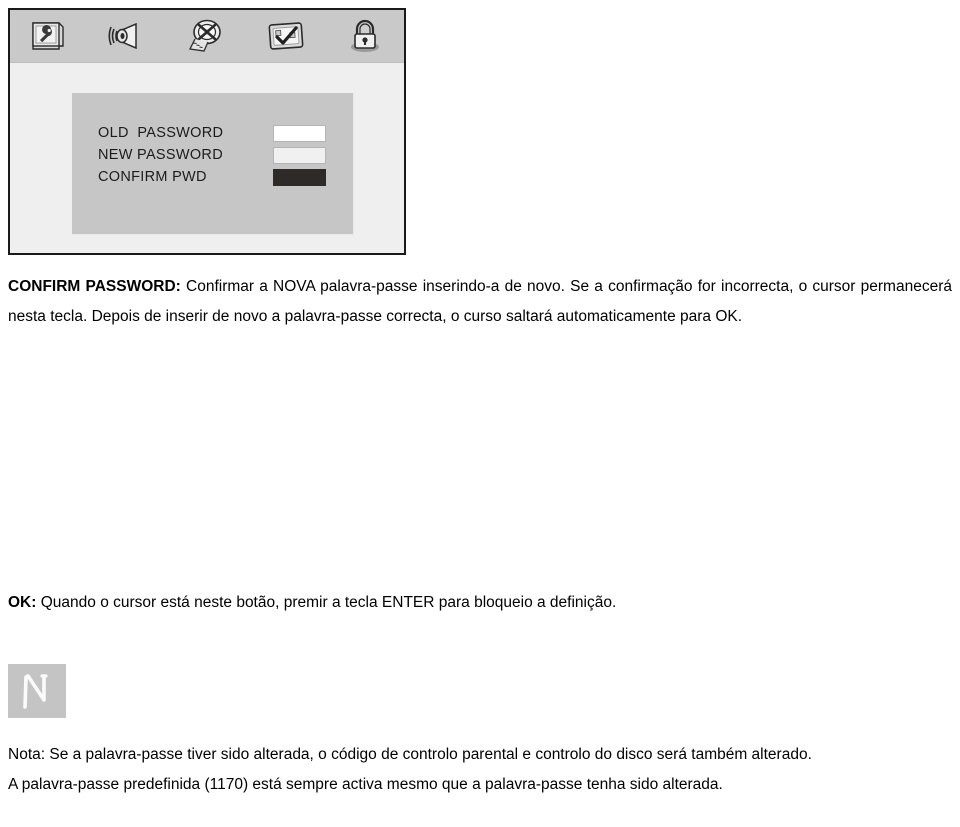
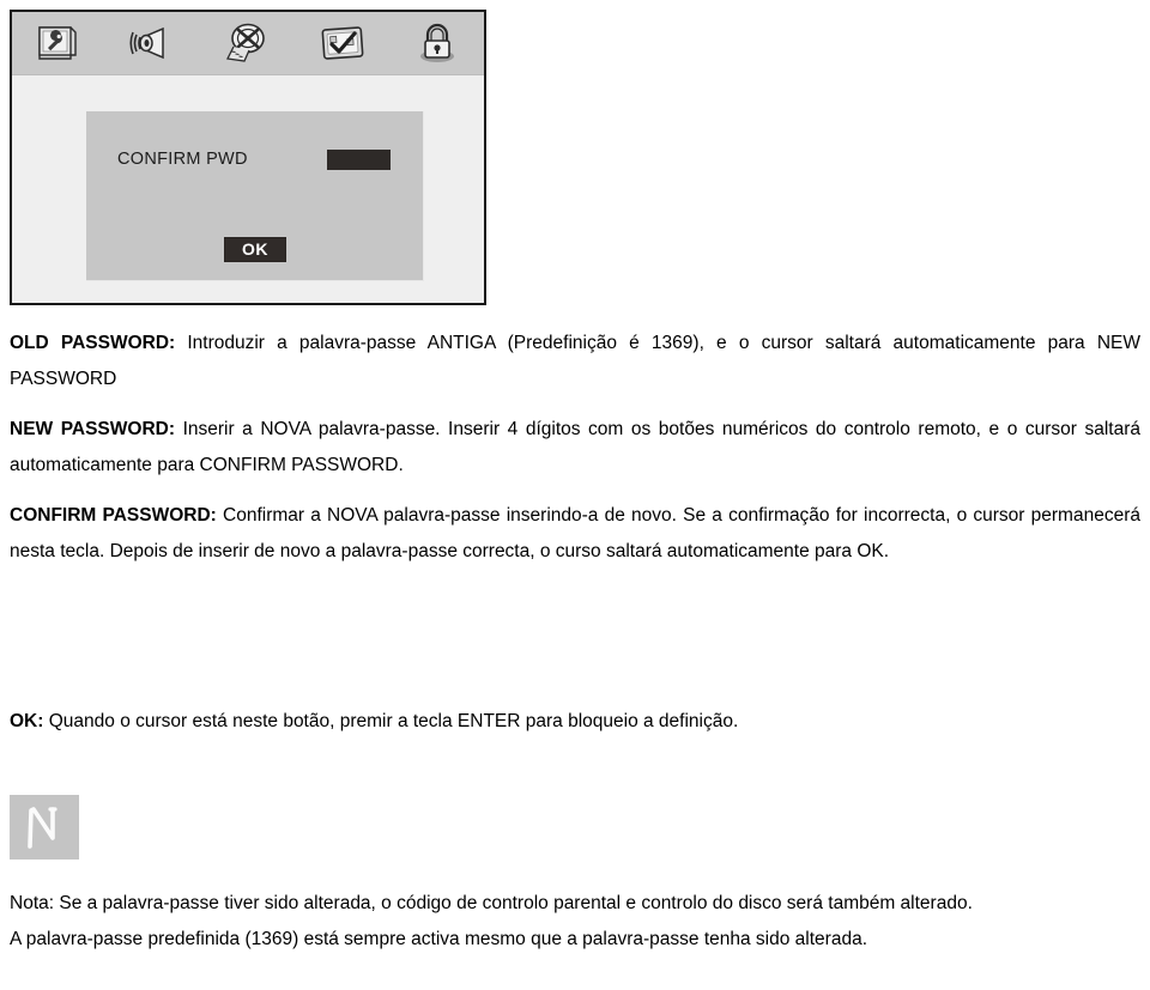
- OLD PASSWORD
- NEW PASSWORD
  CONFIRM PWD
+ OK
+ OLD PASSWORD: Introduzir a palavra-passe ANTIGA (Predefinição é 1369), e o cursor saltará automaticamente para NEW PASSWORD
+ NEW PASSWORD: Inserir a NOVA palavra-passe. Inserir 4 dígitos com os botões numéricos do controlo remoto, e o cursor saltará automaticamente para CONFIRM PASSWORD.
  CONFIRM PASSWORD: Confirmar a NOVA palavra-passe inserindo-a de novo. Se a confirmação for incorrecta, o cursor permanecerá nesta tecla. Depois de inserir de novo a palavra-passe correcta, o curso saltará automaticamente para OK.
  OK: Quando o cursor está neste botão, premir a tecla ENTER para bloqueio a definição.
  Nota: Se a palavra-passe tiver sido alterada, o código de controlo parental e controlo do disco será também alterado.
- A palavra-passe predefinida (1170) está sempre activa mesmo que a palavra-passe tenha sido alterada.
+ A palavra-passe predefinida (1369) está sempre activa mesmo que a palavra-passe tenha sido alterada.
